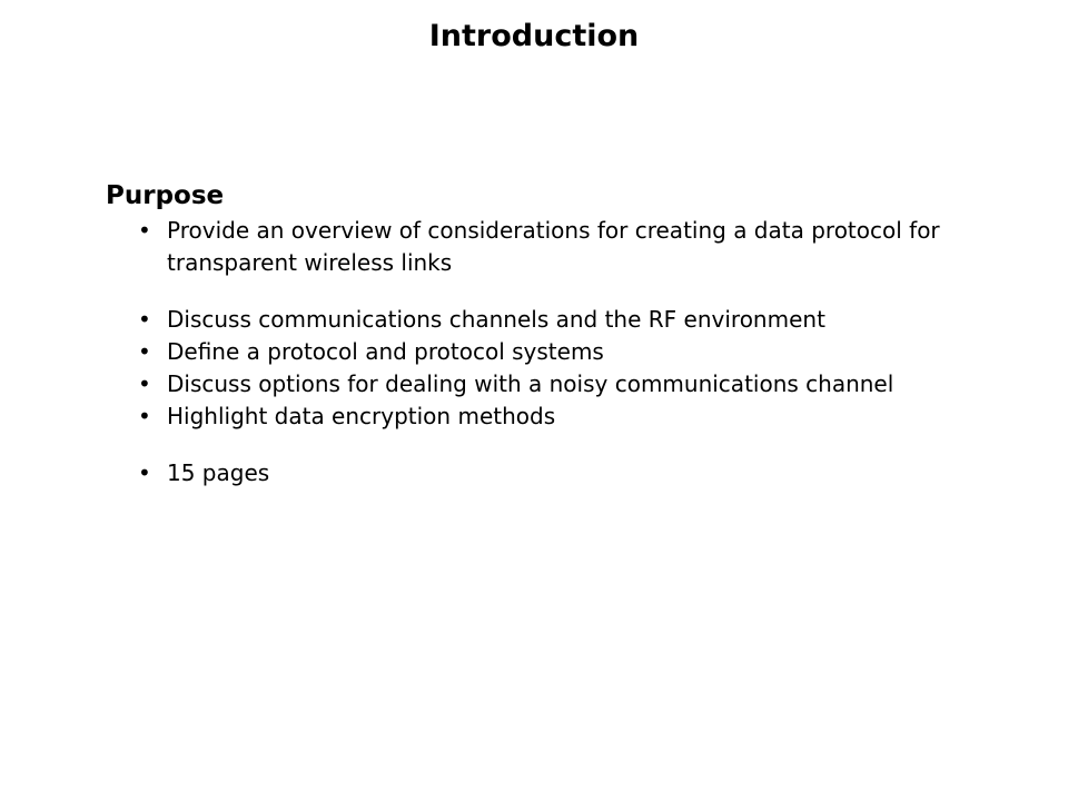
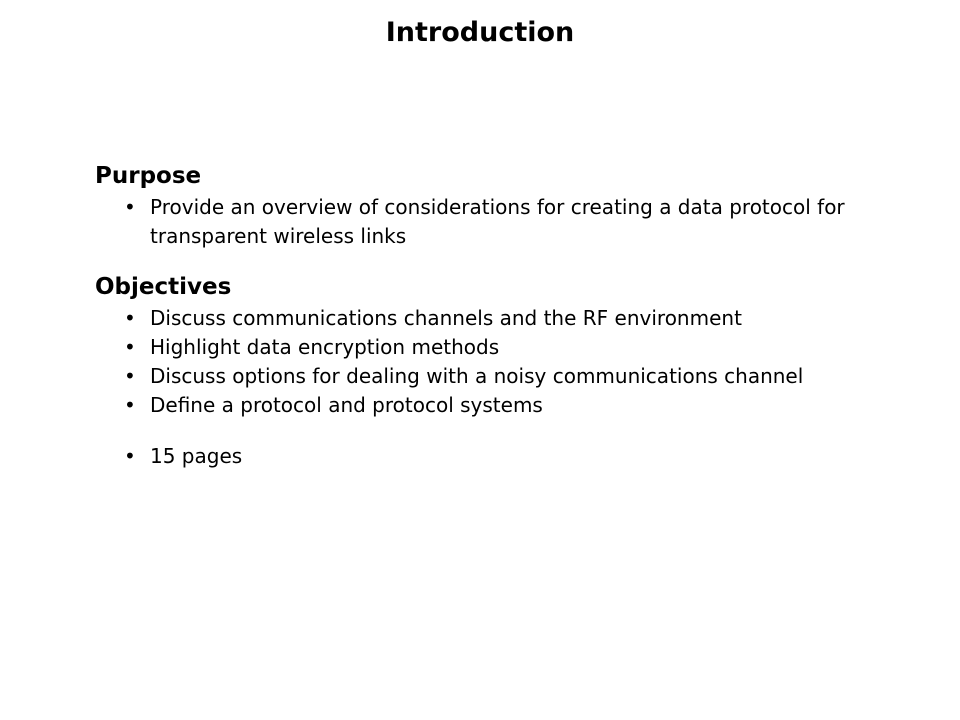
  Introduction
  Purpose
  •
  Provide an overview of considerations for creating a data protocol for transparent wireless links
+ Objectives
  •
  Discuss communications channels and the RF environment
  •
- Define a protocol and protocol systems
+ Highlight data encryption methods
  •
  Discuss options for dealing with a noisy communications channel
  •
- Highlight data encryption methods
+ Define a protocol and protocol systems
  •
  15 pages
